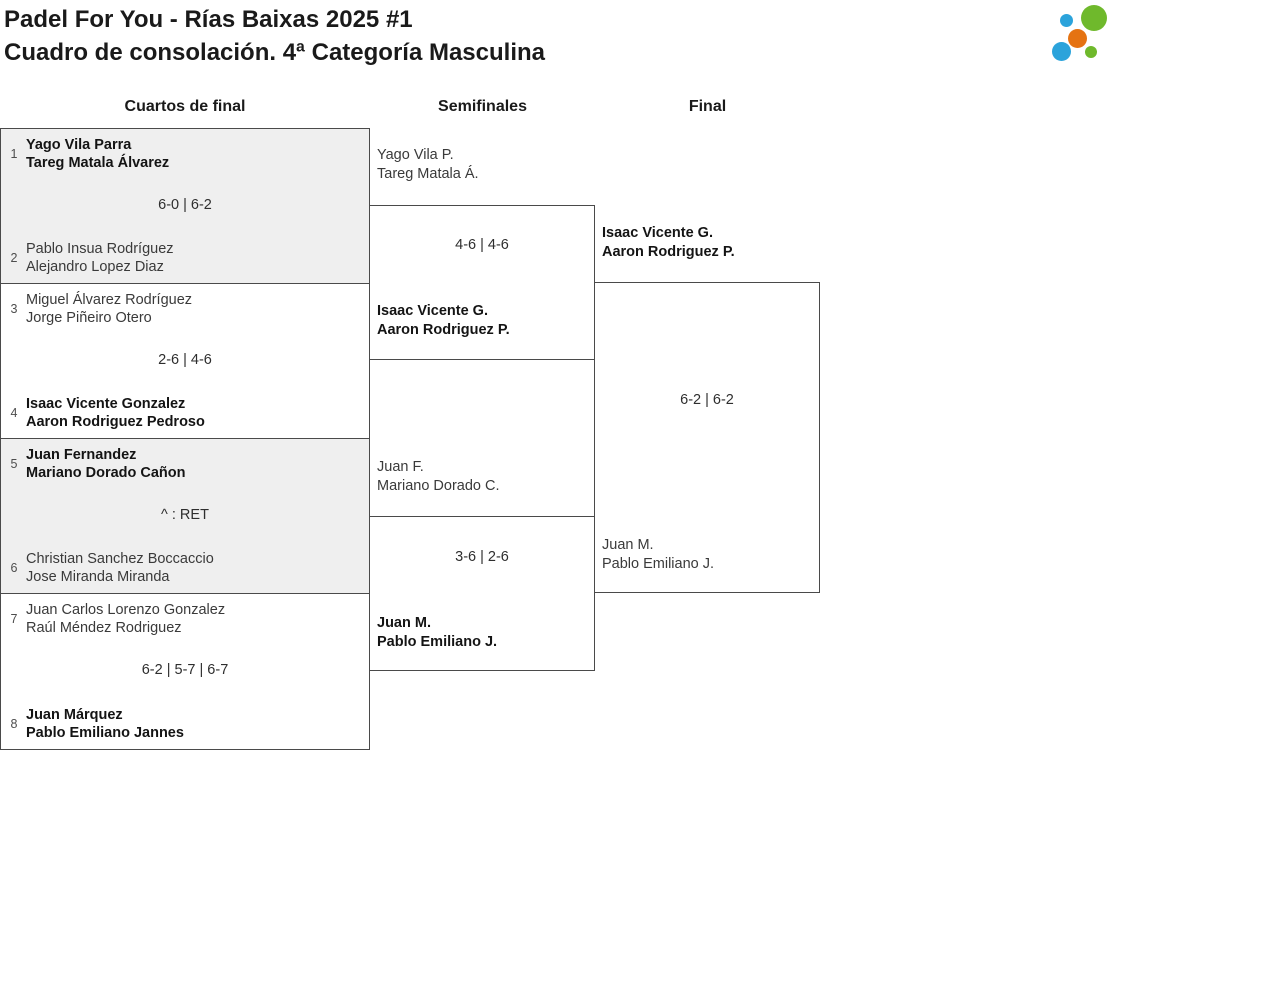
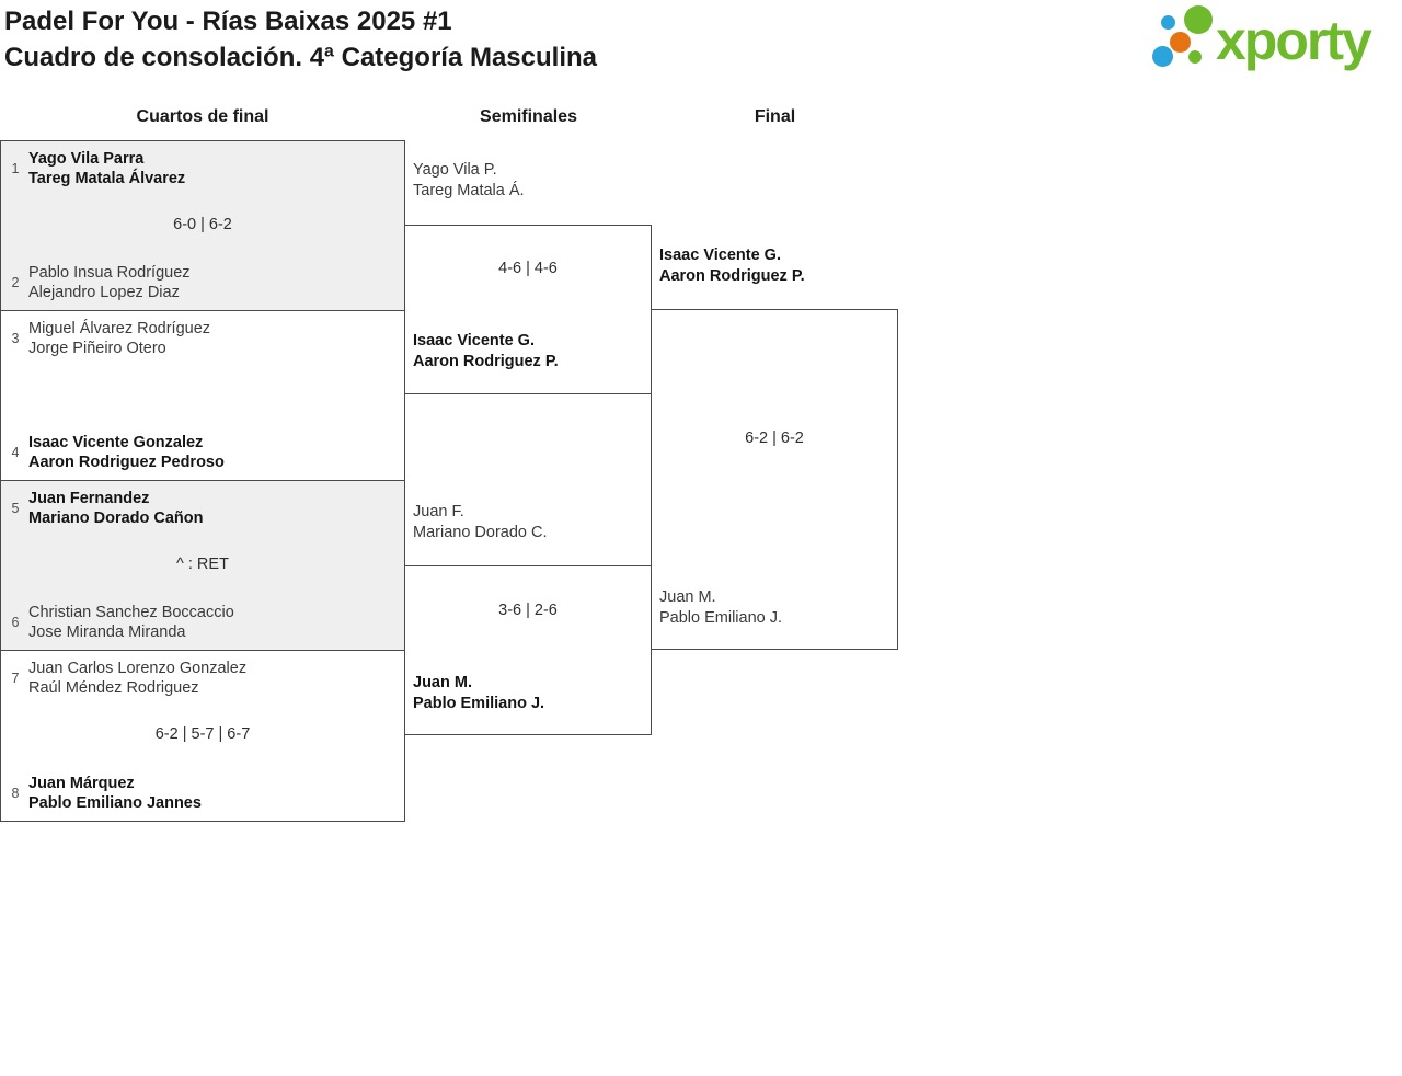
  Padel For You - Rías Baixas 2025 #1
  Cuadro de consolación. 4ª Categoría Masculina
+ xporty
  Cuartos de final
  Semifinales
  Final
  1
  Yago Vila Parra
  Tareg Matala Álvarez
  6-0 | 6-2
  2
  Pablo Insua Rodríguez
  Alejandro Lopez Diaz
  3
  Miguel Álvarez Rodríguez
  Jorge Piñeiro Otero
- 2-6 | 4-6
  4
  Isaac Vicente Gonzalez
  Aaron Rodriguez Pedroso
  5
  Juan Fernandez
  Mariano Dorado Cañon
  ^ : RET
  6
  Christian Sanchez Boccaccio
  Jose Miranda Miranda
  7
  Juan Carlos Lorenzo Gonzalez
  Raúl Méndez Rodriguez
  6-2 | 5-7 | 6-7
  8
  Juan Márquez
  Pablo Emiliano Jannes
  Yago Vila P.
  Tareg Matala Á.
  4-6 | 4-6
  Isaac Vicente G.
  Aaron Rodriguez P.
  Juan F.
  Mariano Dorado C.
  3-6 | 2-6
  Juan M.
  Pablo Emiliano J.
  Isaac Vicente G.
  Aaron Rodriguez P.
  6-2 | 6-2
  Juan M.
  Pablo Emiliano J.
